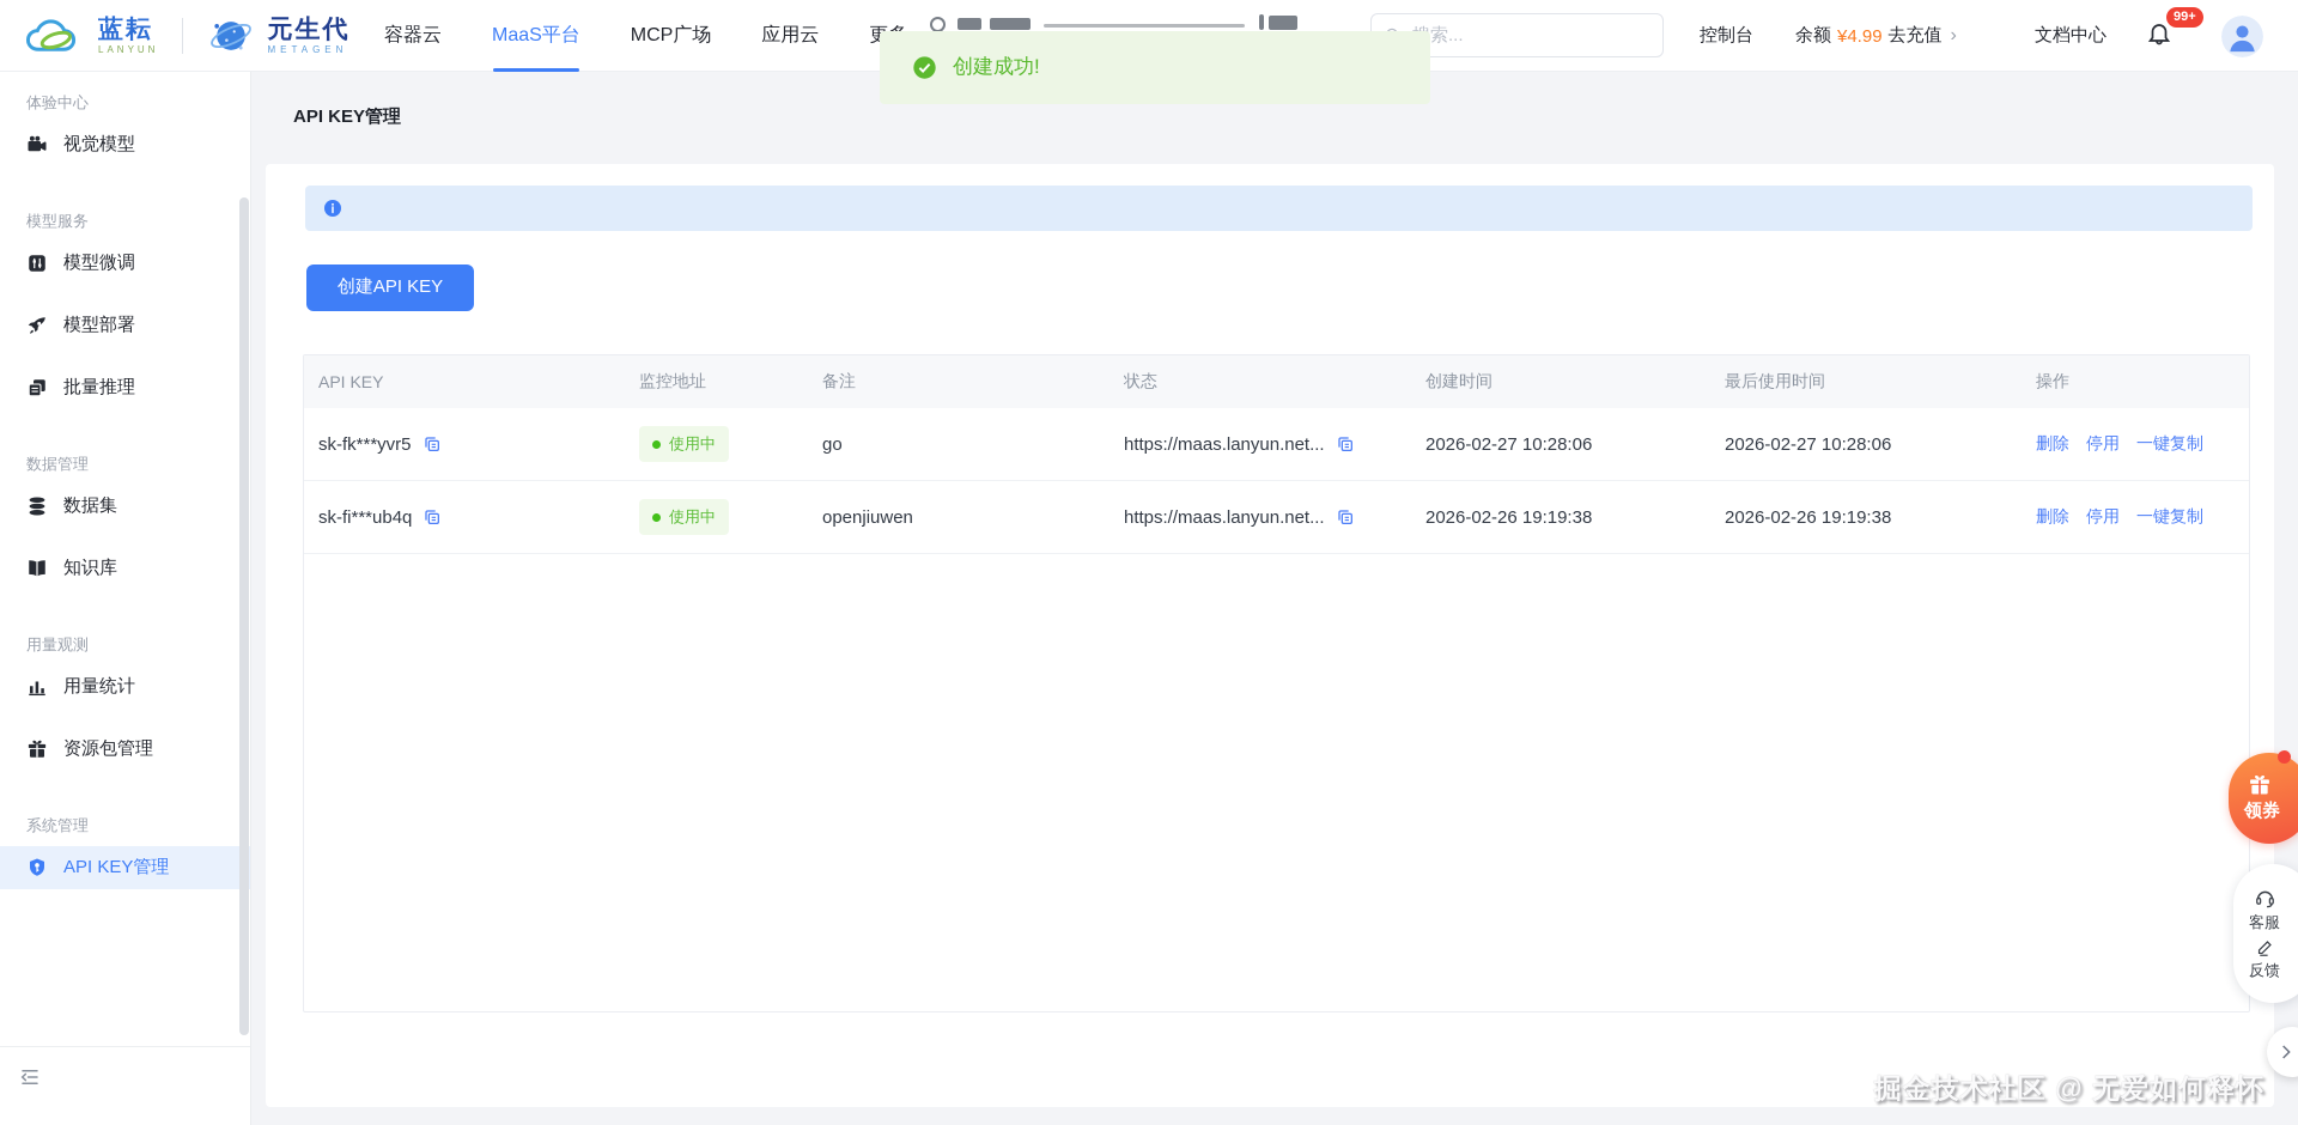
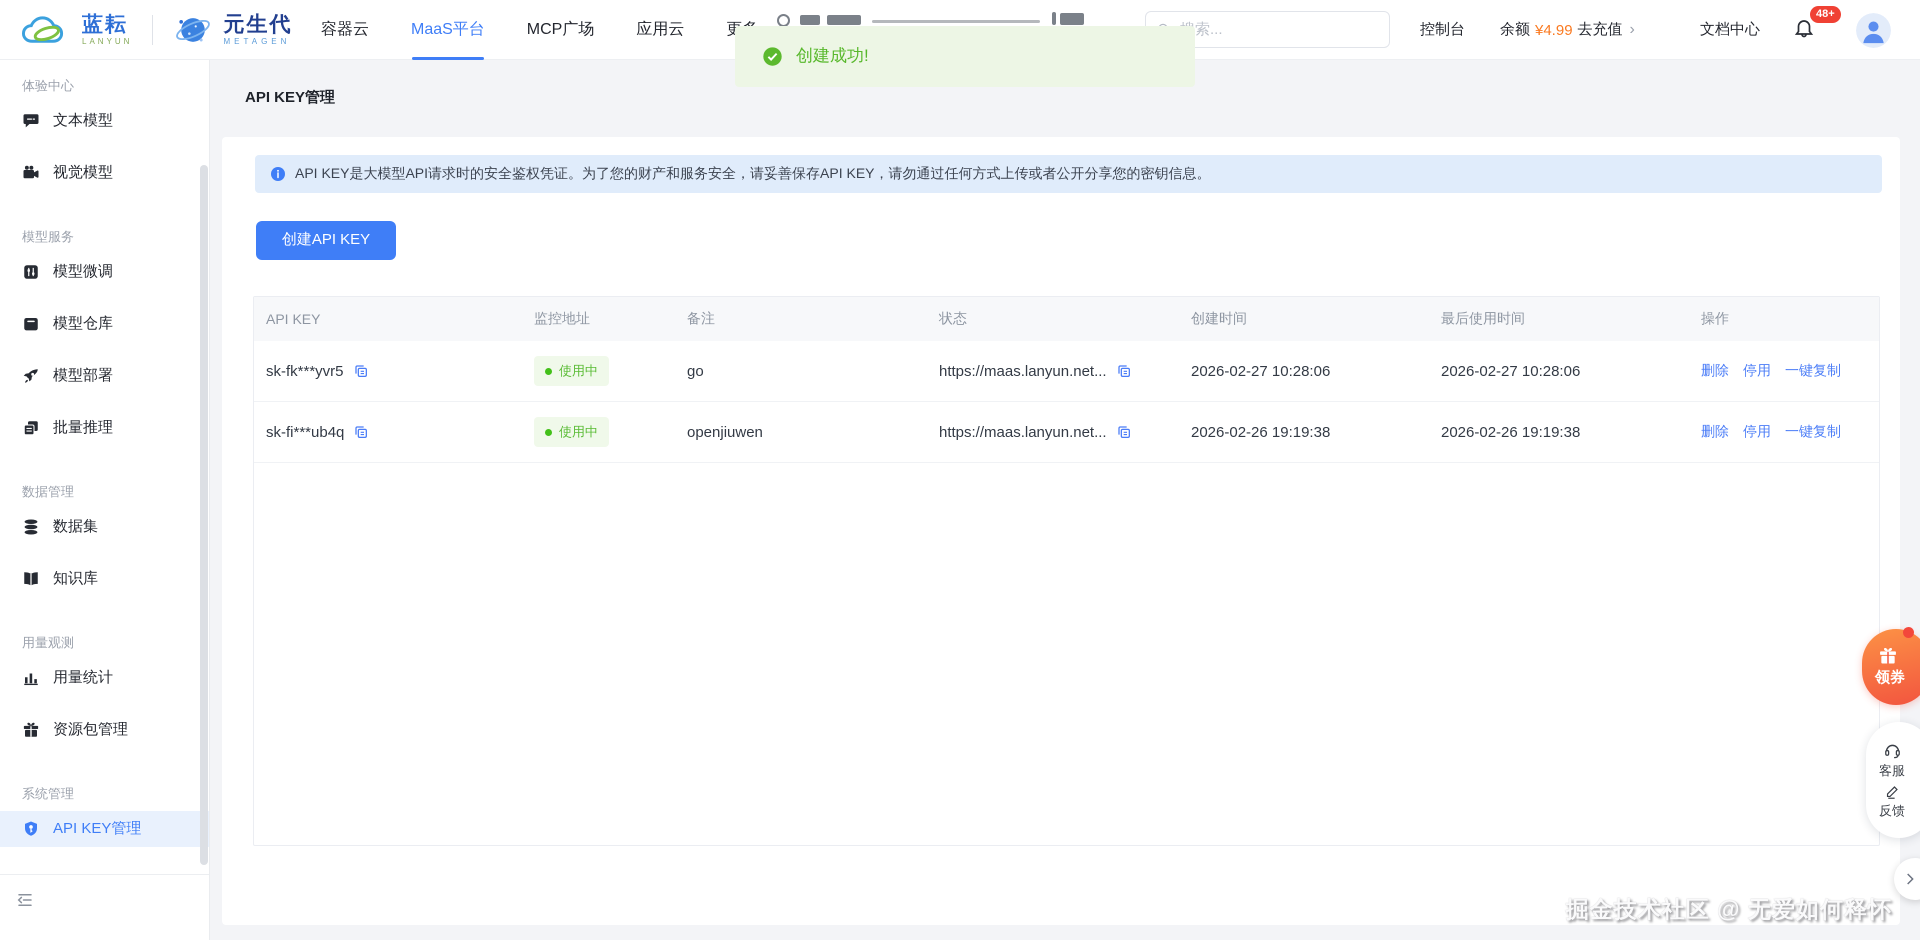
  蓝耘
  LANYUN
  元生代
  METAGEN
  容器云
  MaaS平台
  MCP广场
  应用云
  索...
  控制台
  余额
  ¥4.99
  去充值
  ›
  文档中心
- 99+
+ 48+
  创建成功!
  体验中心
+ 文本模型
  视觉模型
  模型服务
  模型微调
+ 模型仓库
  模型部署
  批量推理
  数据管理
  数据集
  知识库
  用量观测
  用量统计
  资源包管理
  系统管理
  API KEY管理
  API KEY管理
+ API KEY是大模型API请求时的安全鉴权凭证。为了您的财产和服务安全，请妥善保存API KEY，请勿通过任何方式上传或者公开分享您的密钥信息。
  创建API KEY
  API KEY
  监控地址
  备注
  状态
  创建时间
  最后使用时间
  操作
  sk-fk***yvr5
  使用中
  go
  https://maas.lanyun.net...
  2026-02-27 10:28:06
  2026-02-27 10:28:06
  删除
  停用
  一键复制
  sk-fi***ub4q
  使用中
  openjiuwen
  https://maas.lanyun.net...
  2026-02-26 19:19:38
  2026-02-26 19:19:38
  删除
  停用
  一键复制
  领券
  客服
  反馈
  掘金技术社区 @ 无爱如何释怀
